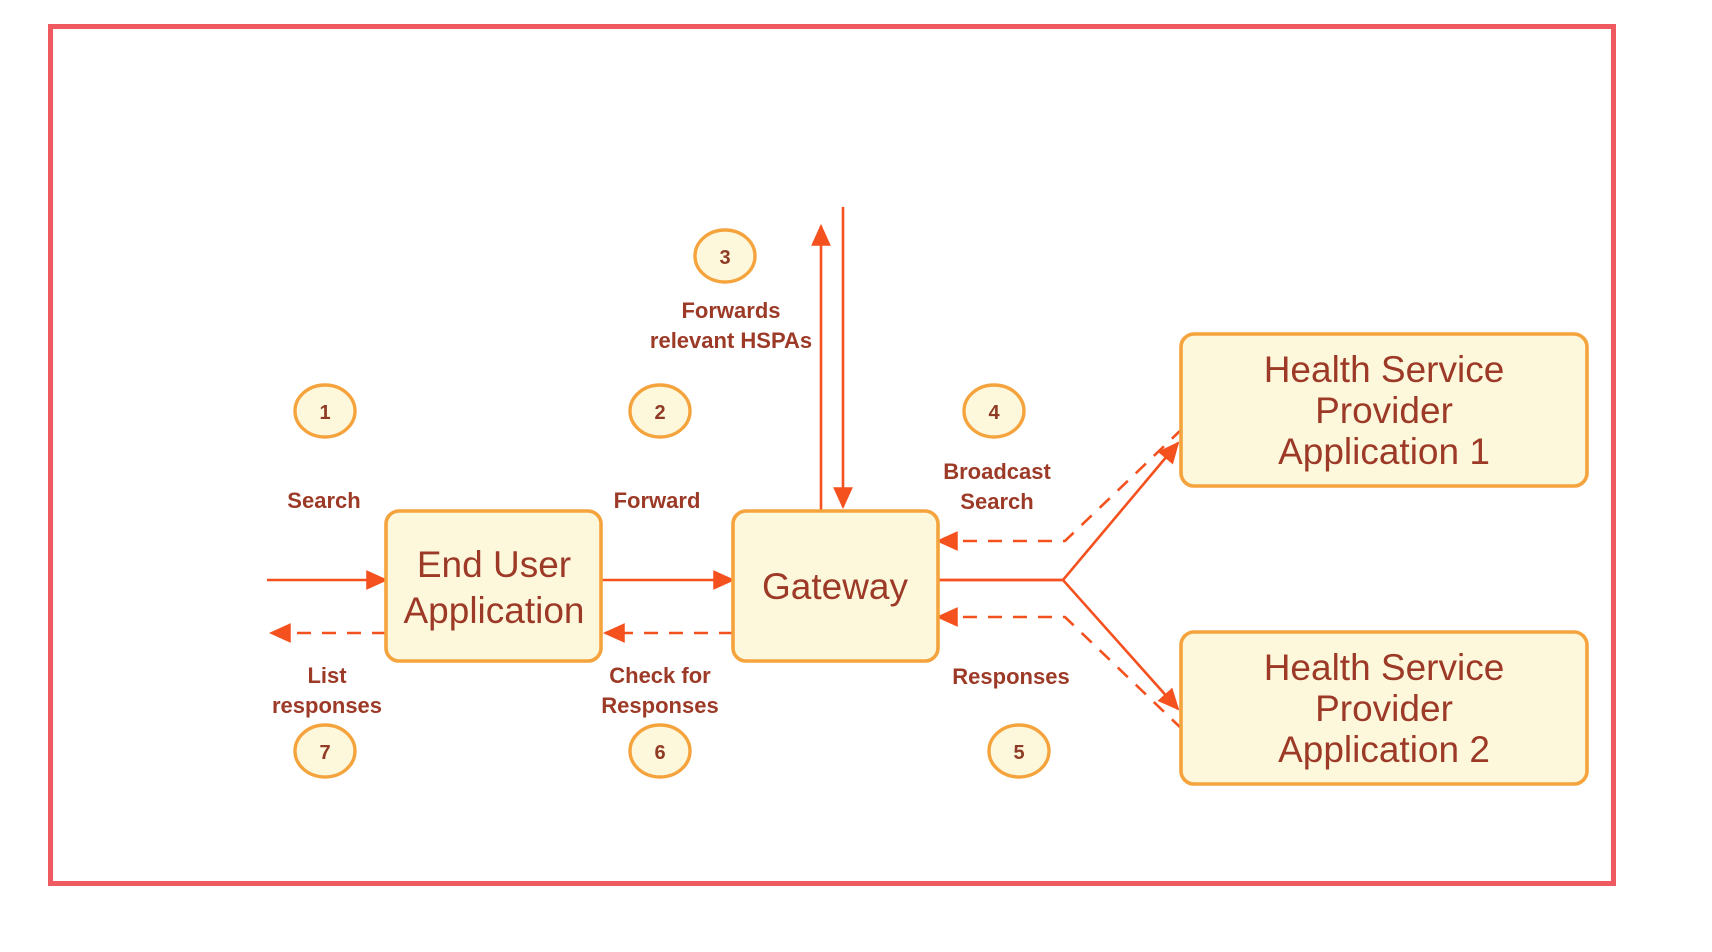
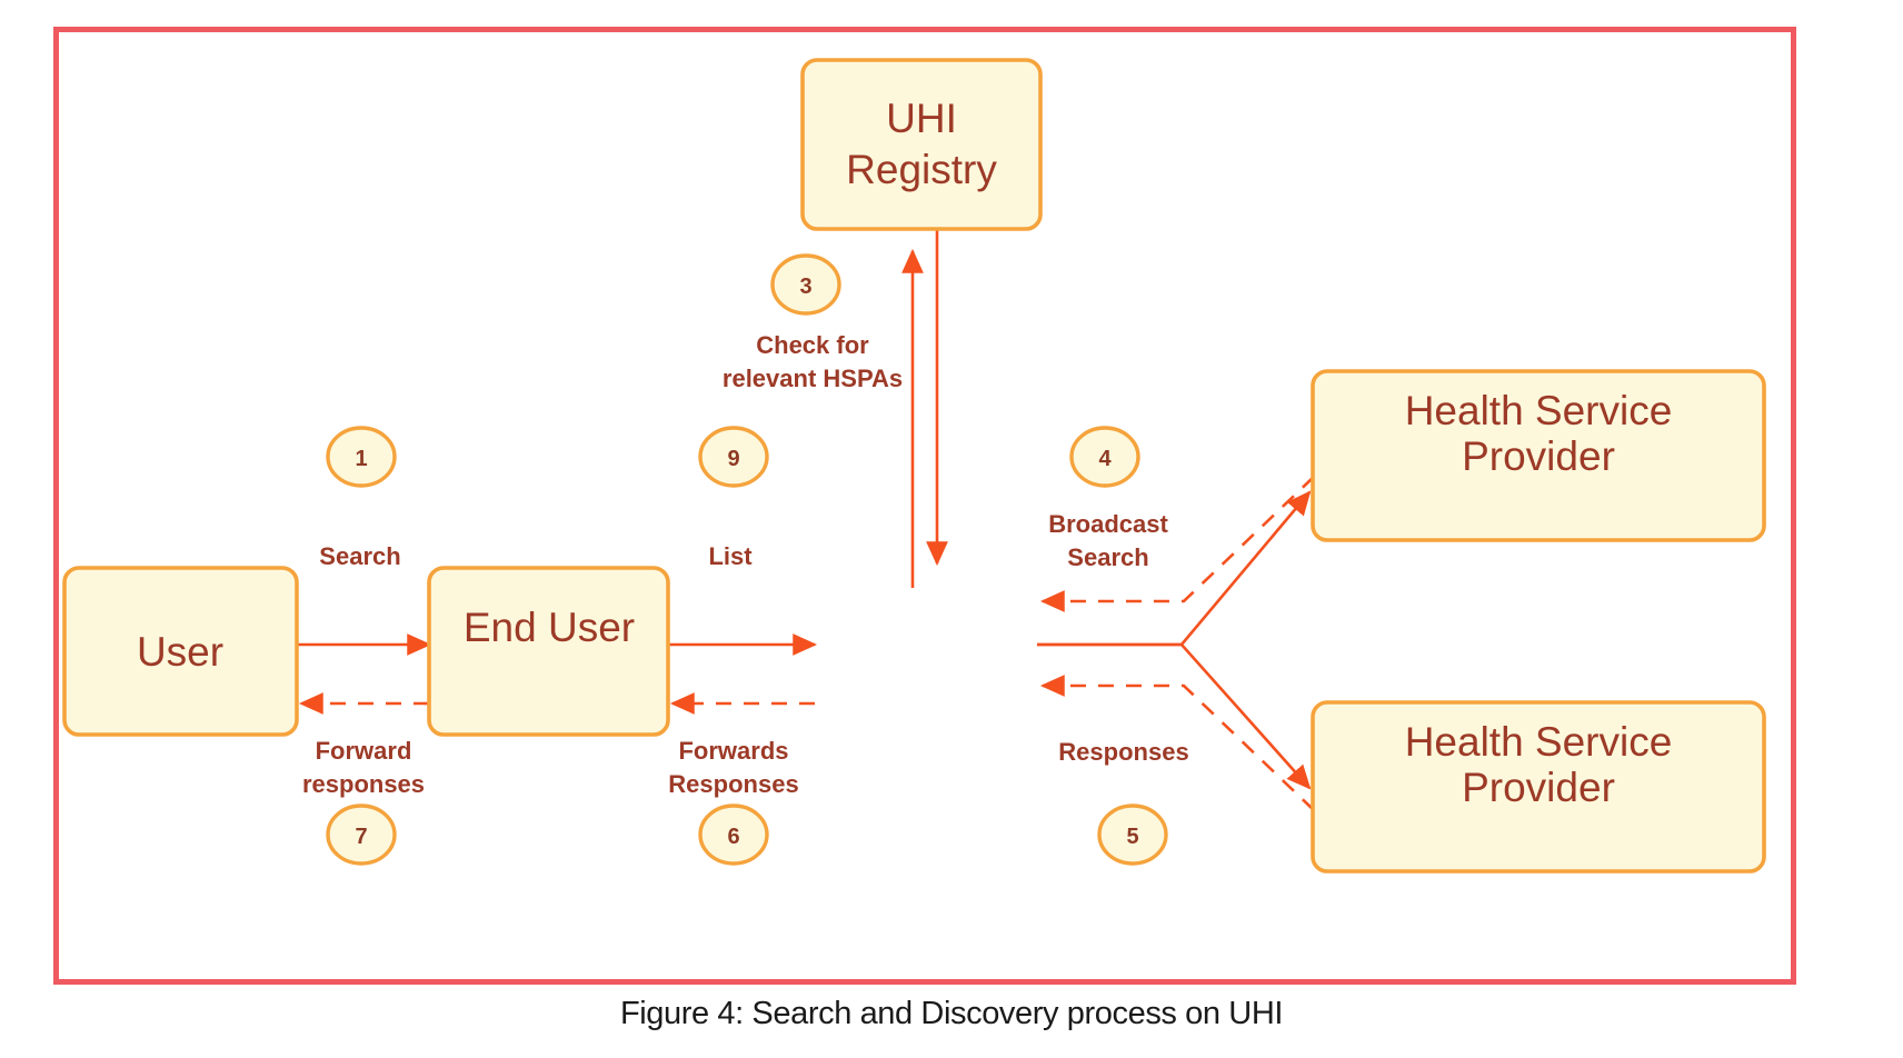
+ UHI
+ Registry
+ User
  End User
- Application
- Gateway
  Health Service
  Provider
- Application 1
  Health Service
  Provider
- Application 2
  Search
- Forward
+ List
- Forwards
+ Check for
  relevant HSPAs
  Broadcast
  Search
  Responses
- Check for
+ Forwards
  Responses
- List
+ Forward
  responses
  1
- 2
+ 9
  3
  4
  5
  6
  7
+ Figure 4: Search and Discovery process on UHI
